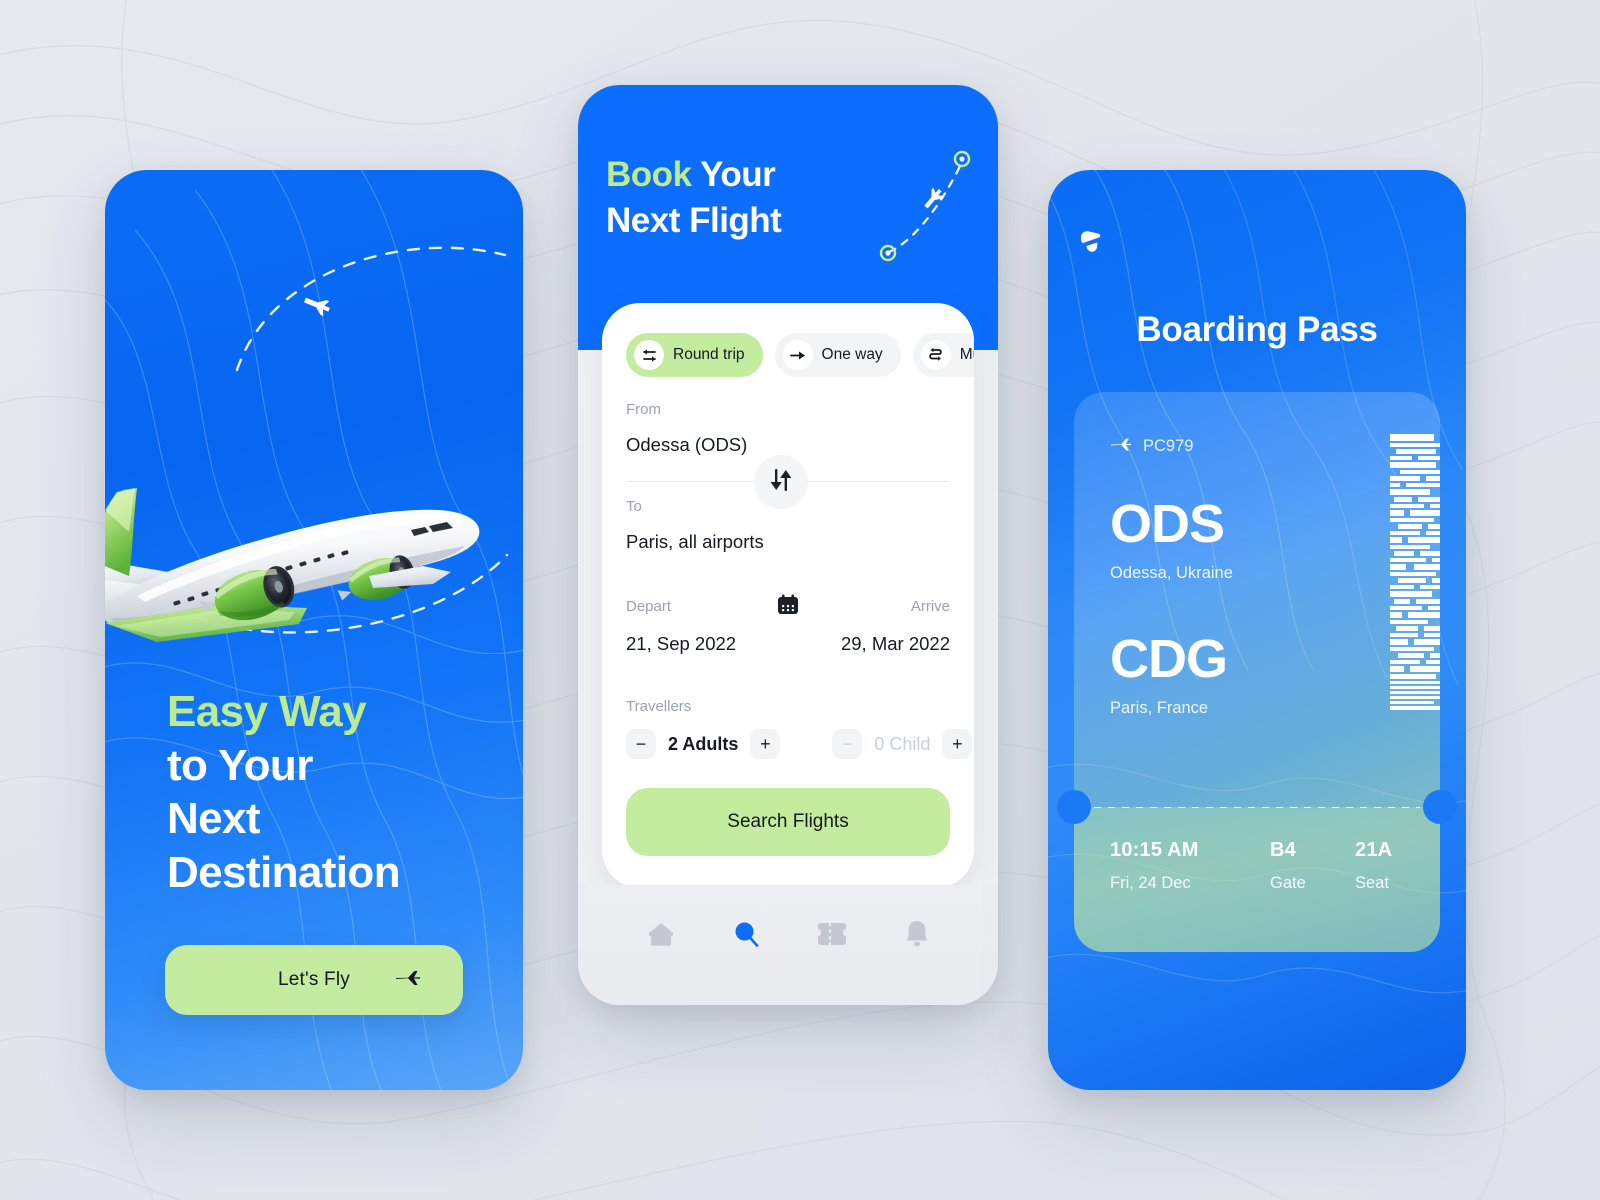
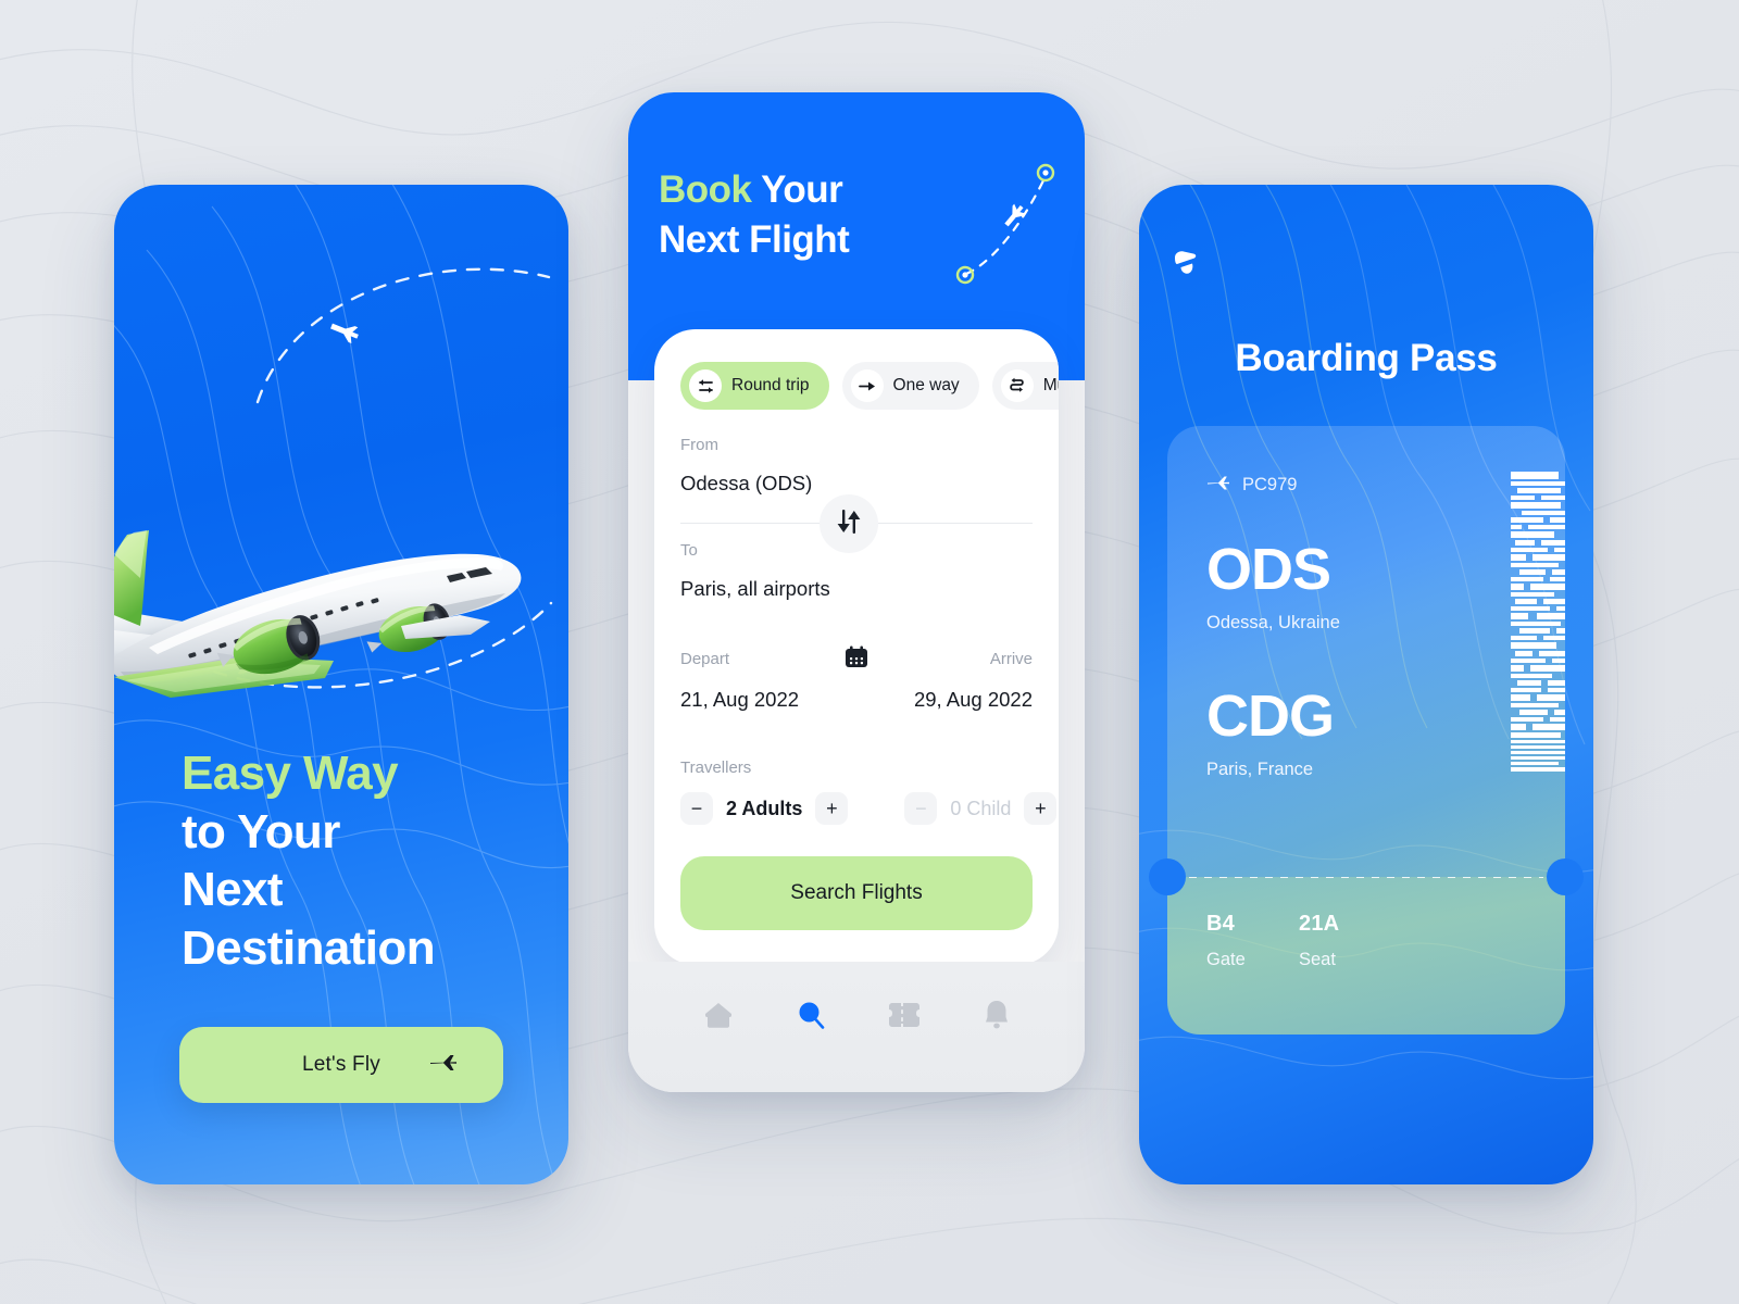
  Easy Way
  to Your
  Next
  Destination
  Let's Fly
  Book Your
  Next Flight
  Round trip
  One way
  From
  Odessa (ODS)
  To
  Paris, all airports
  Depart
  Arrive
- 21, Sep 2022
+ 21, Aug 2022
- 29, Mar 2022
+ 29, Aug 2022
  Travellers
  −
  2 Adults
  +
  −
  0 Child
  +
  Search Flights
  Boarding Pass
  PC979
  ODS
  Odessa, Ukraine
  CDG
  Paris, France
- 10:15 AM
- Fri, 24 Dec
  B4
  Gate
  21A
  Seat
